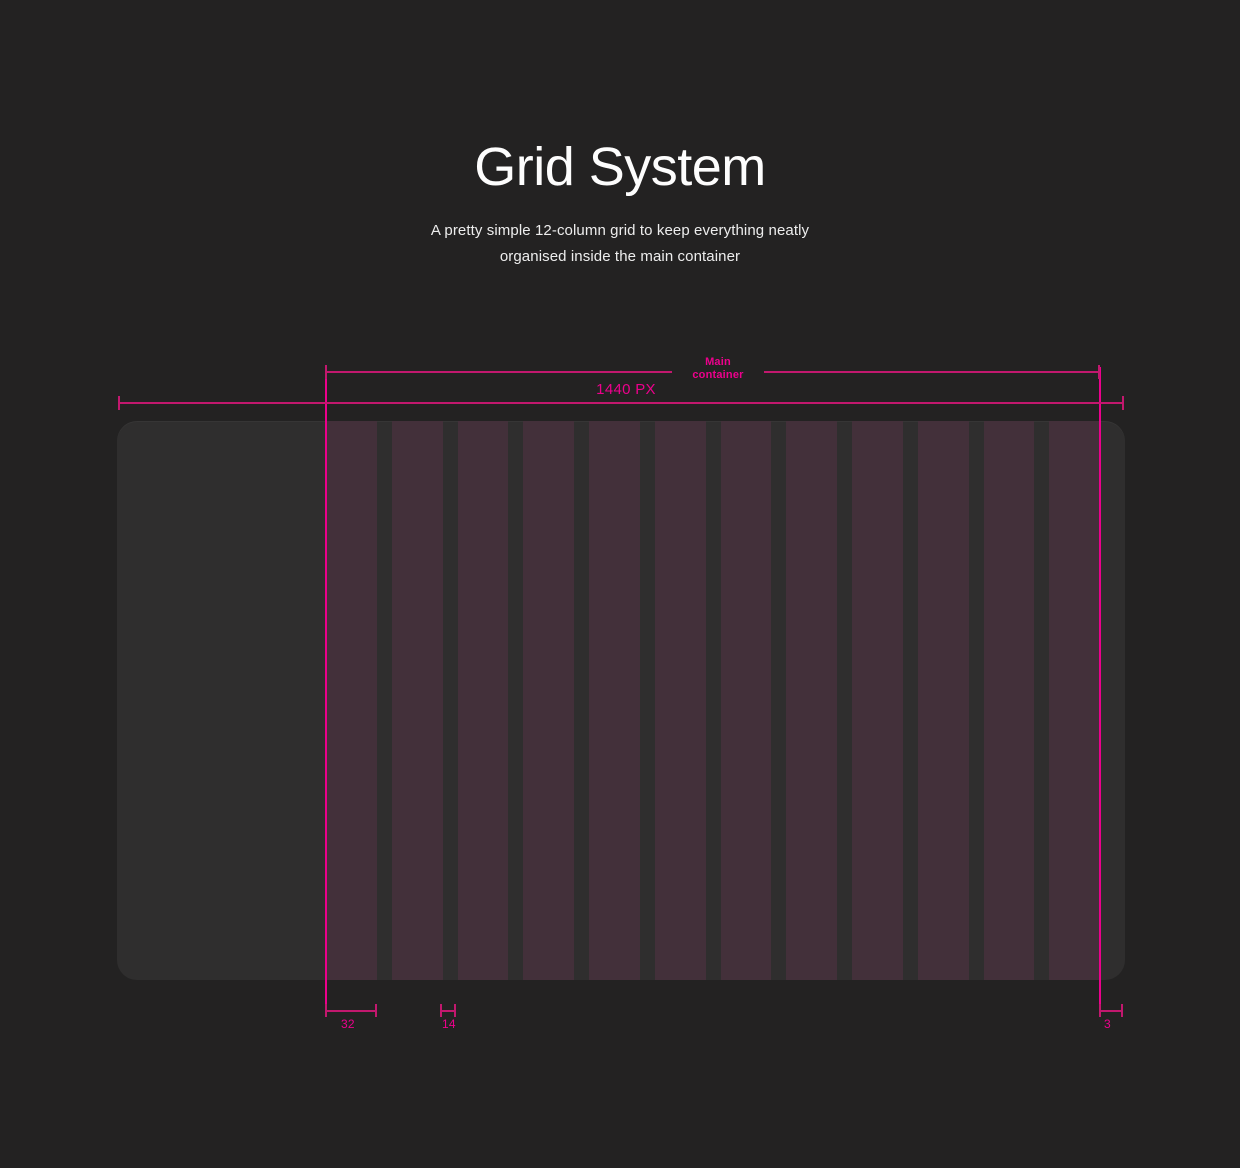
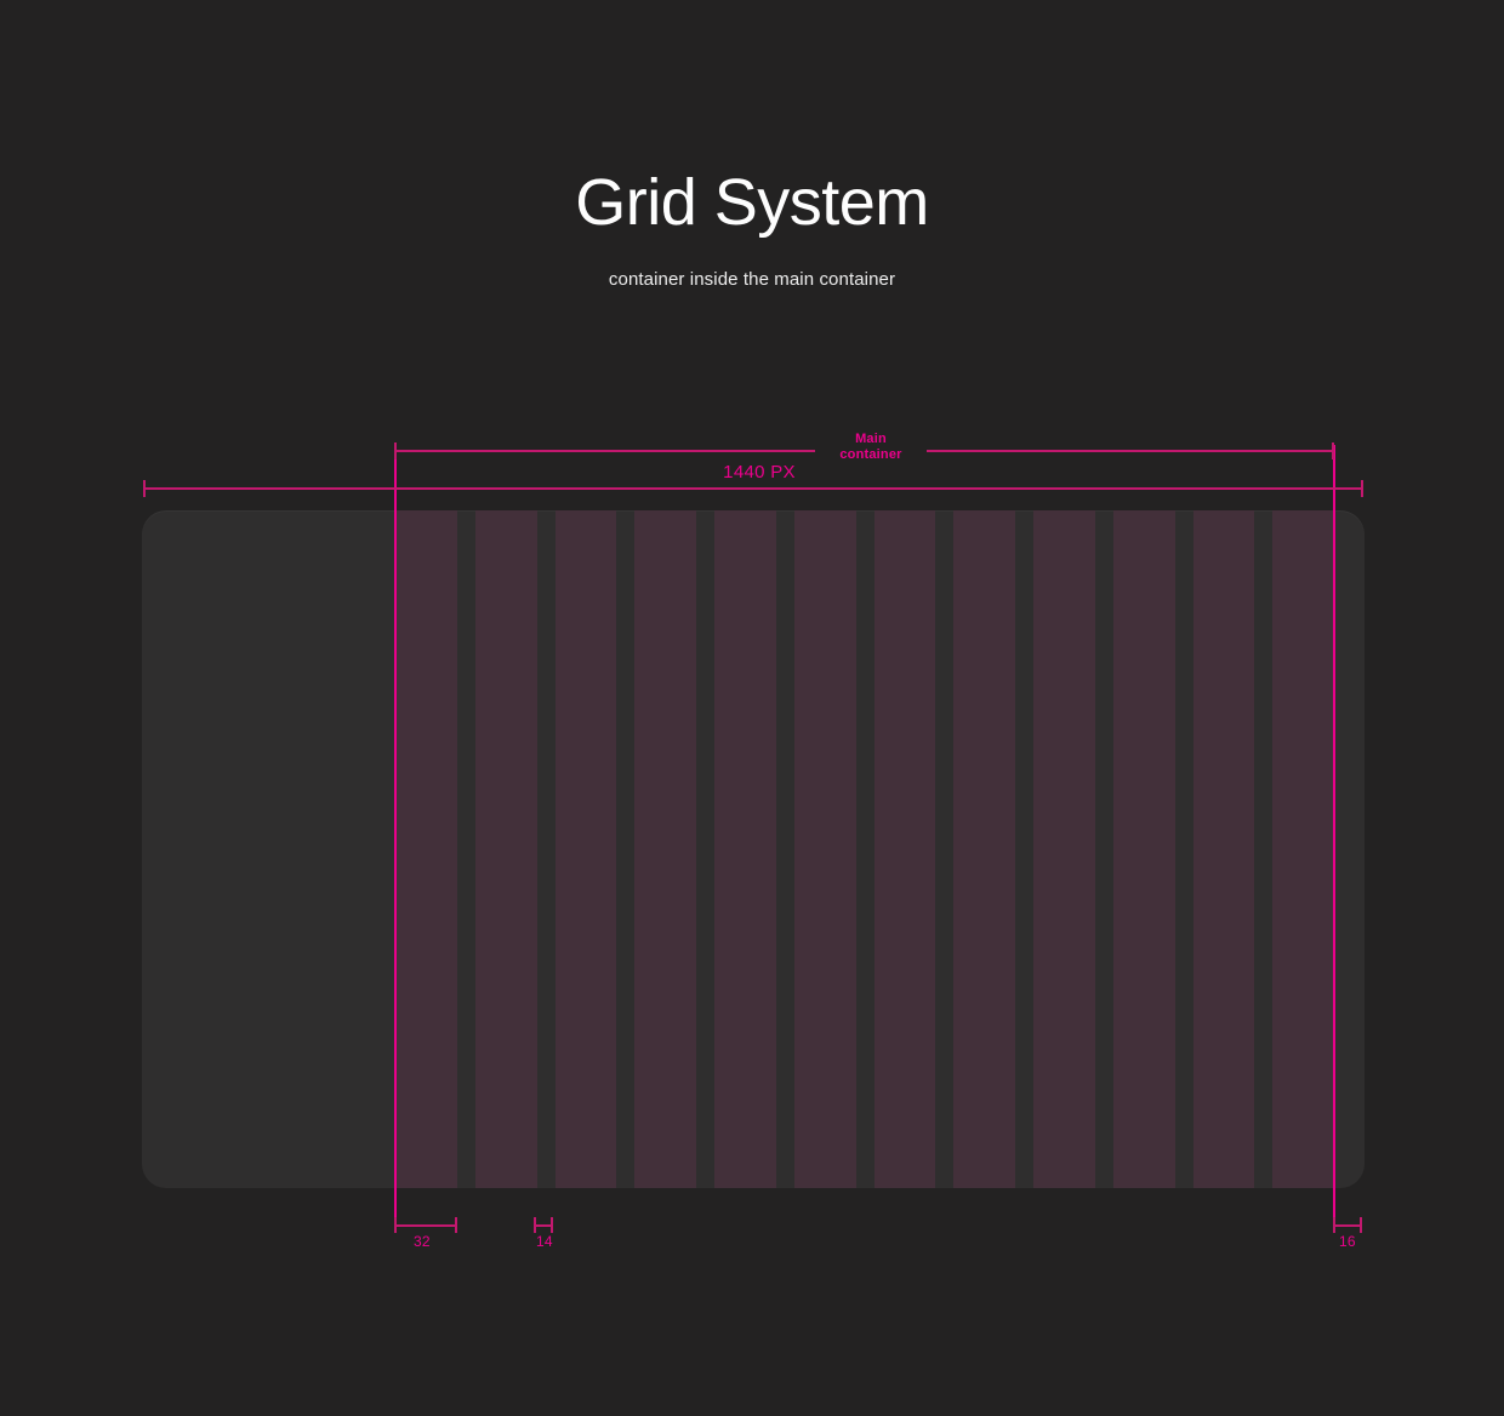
  Grid System
- A pretty simple 12-column grid to keep everything neatly
- organised inside the main container
+ container inside the main container
  Main
  container
  1440 PX
  32
  14
- 3
+ 16
